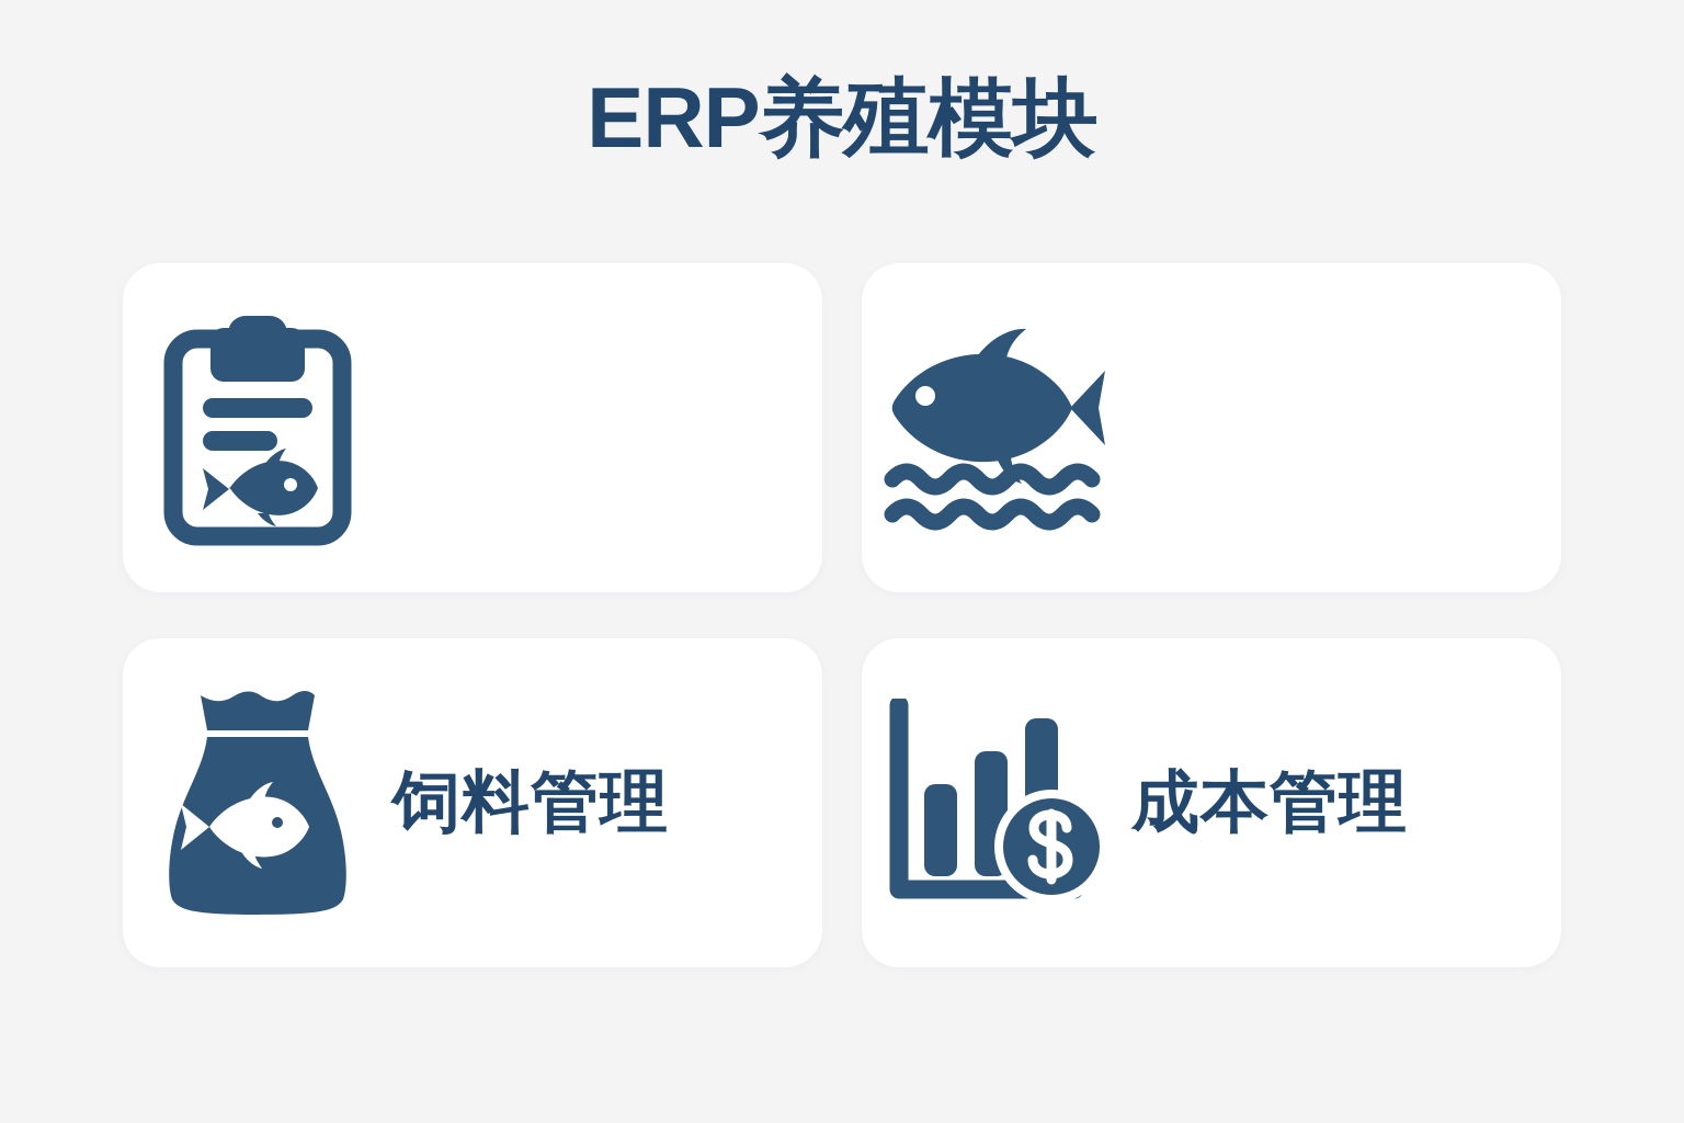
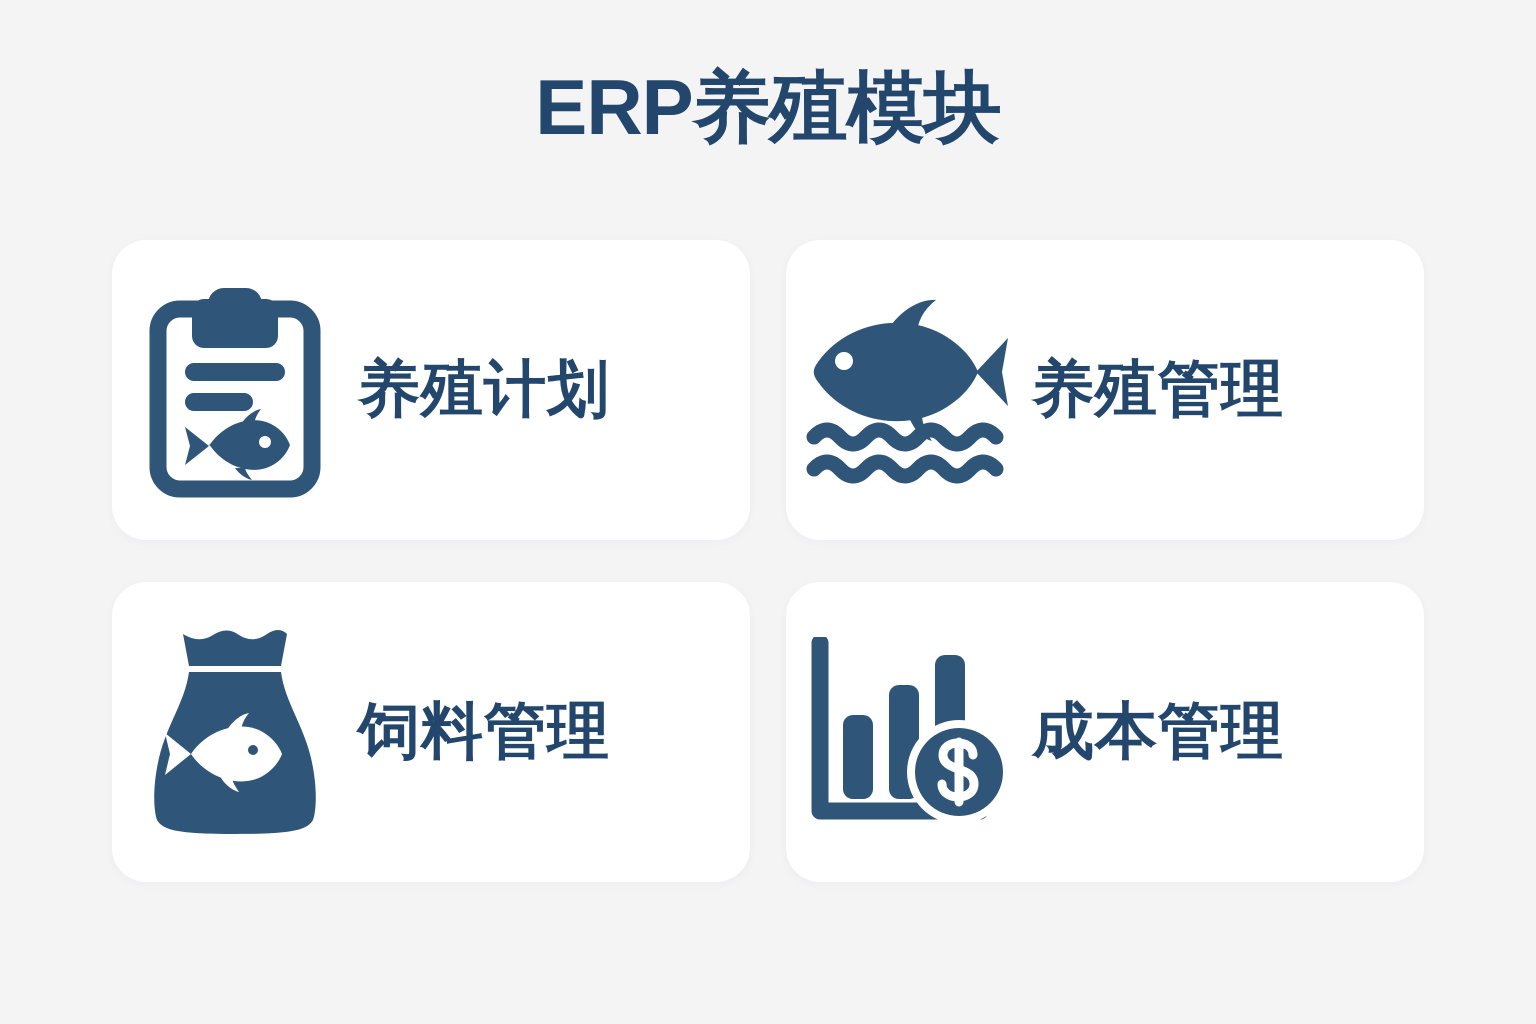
  ERP养殖模块
+ 养殖计划
+ 养殖管理
  饲料管理
  成本管理
